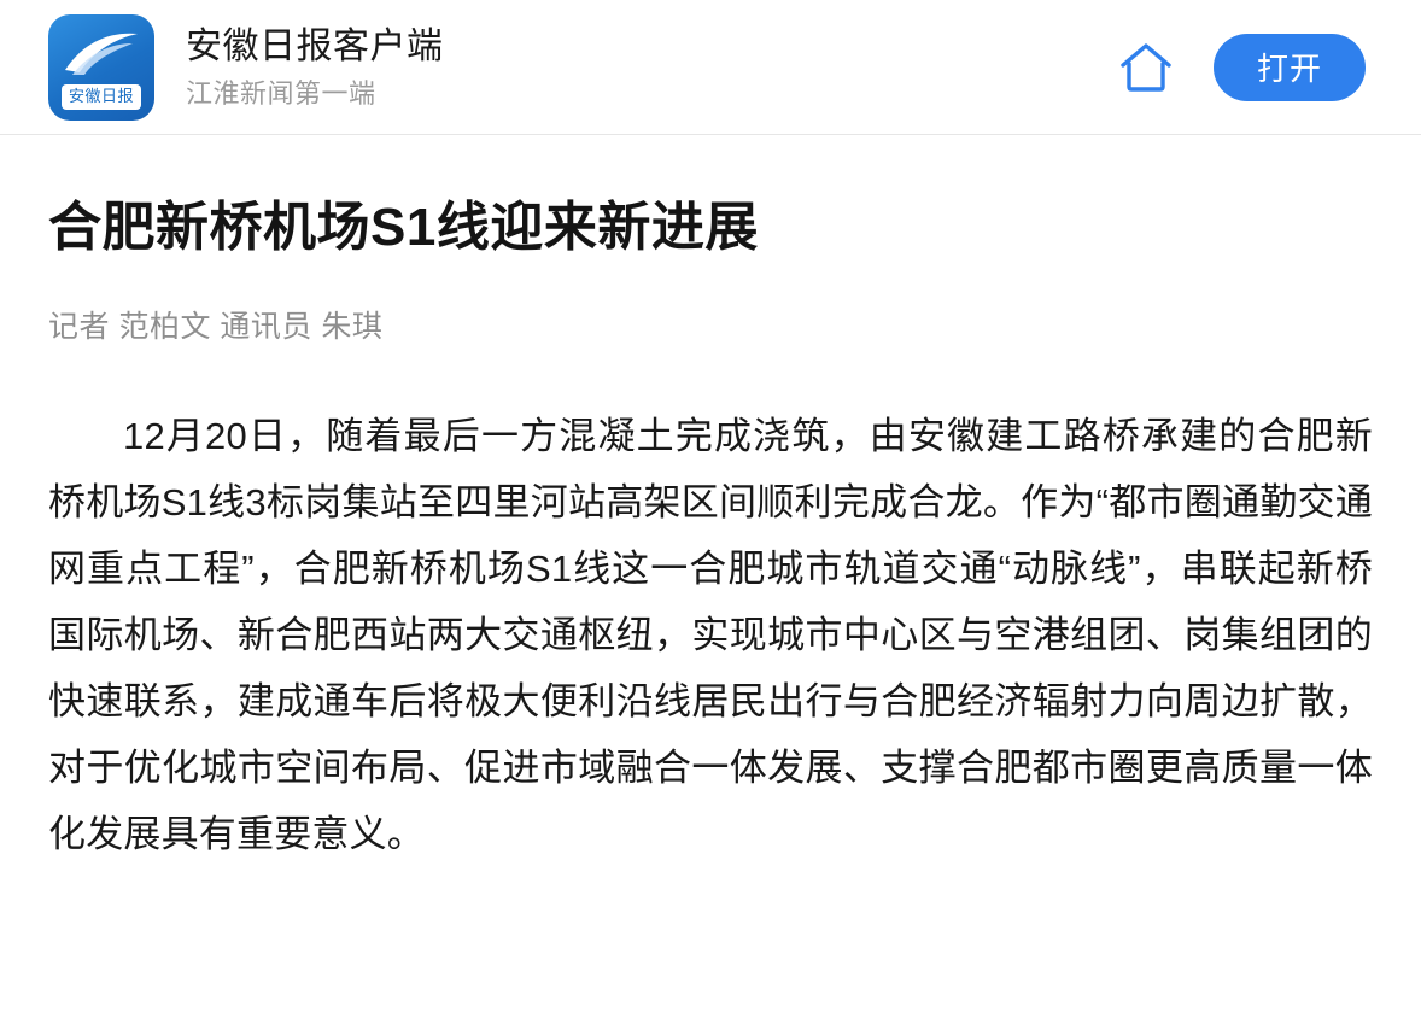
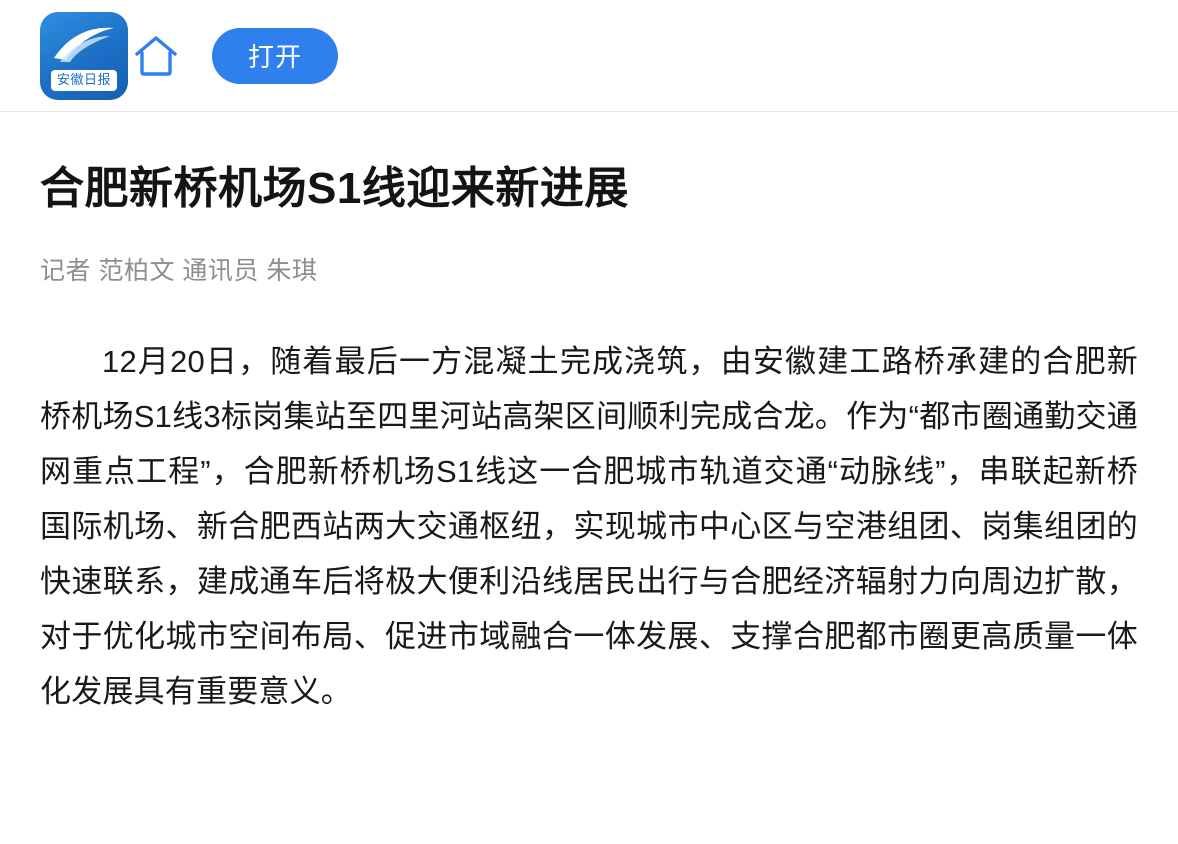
  安徽日报
- 安徽日报客户端
- 江淮新闻第一端
  打开
  合肥新桥机场S1线迎来新进展
  记者 范柏文 通讯员 朱琪
  12月20日，随着最后一方混凝土完成浇筑，由安徽建工路桥承建的合肥新桥机场S1线3标岗集站至四里河站高架区间顺利完成合龙。作为“都市圈通勤交通网重点工程”，合肥新桥机场S1线这一合肥城市轨道交通“动脉线”，串联起新桥国际机场、新合肥西站两大交通枢纽，实现城市中心区与空港组团、岗集组团的快速联系，建成通车后将极大便利沿线居民出行与合肥经济辐射力向周边扩散，对于优化城市空间布局、促进市域融合一体发展、支撑合肥都市圈更高质量一体化发展具有重要意义。
